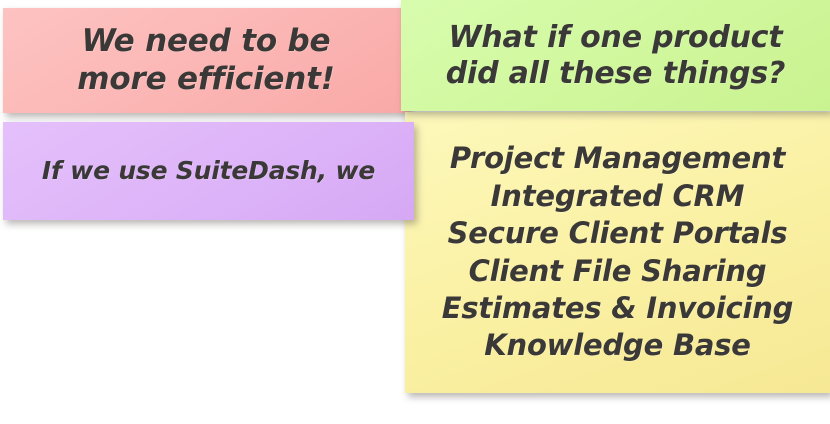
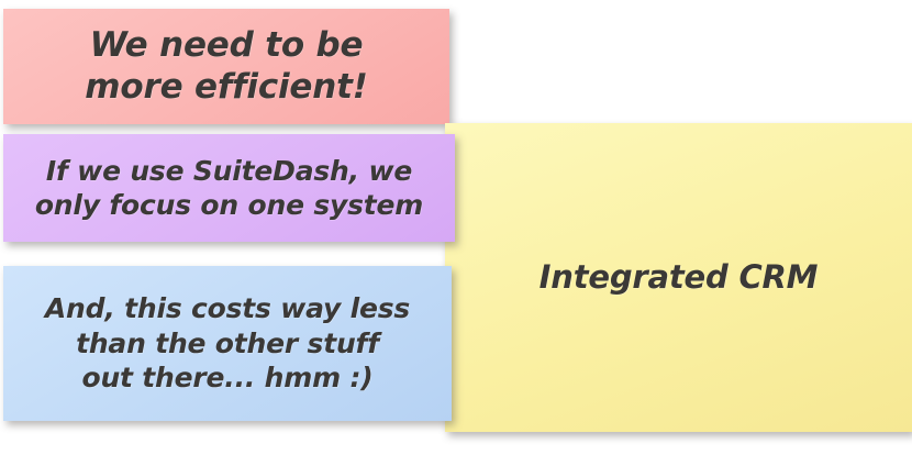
  We need to be
  more efficient!
- What if one product
- did all these things?
- Project Management
  Integrated CRM
- Secure Client Portals
- Client File Sharing
- Estimates & Invoicing
- Knowledge Base
  If we use SuiteDash, we
+ only focus on one system
+ And, this costs way less
+ than the other stuff
+ out there... hmm :)
